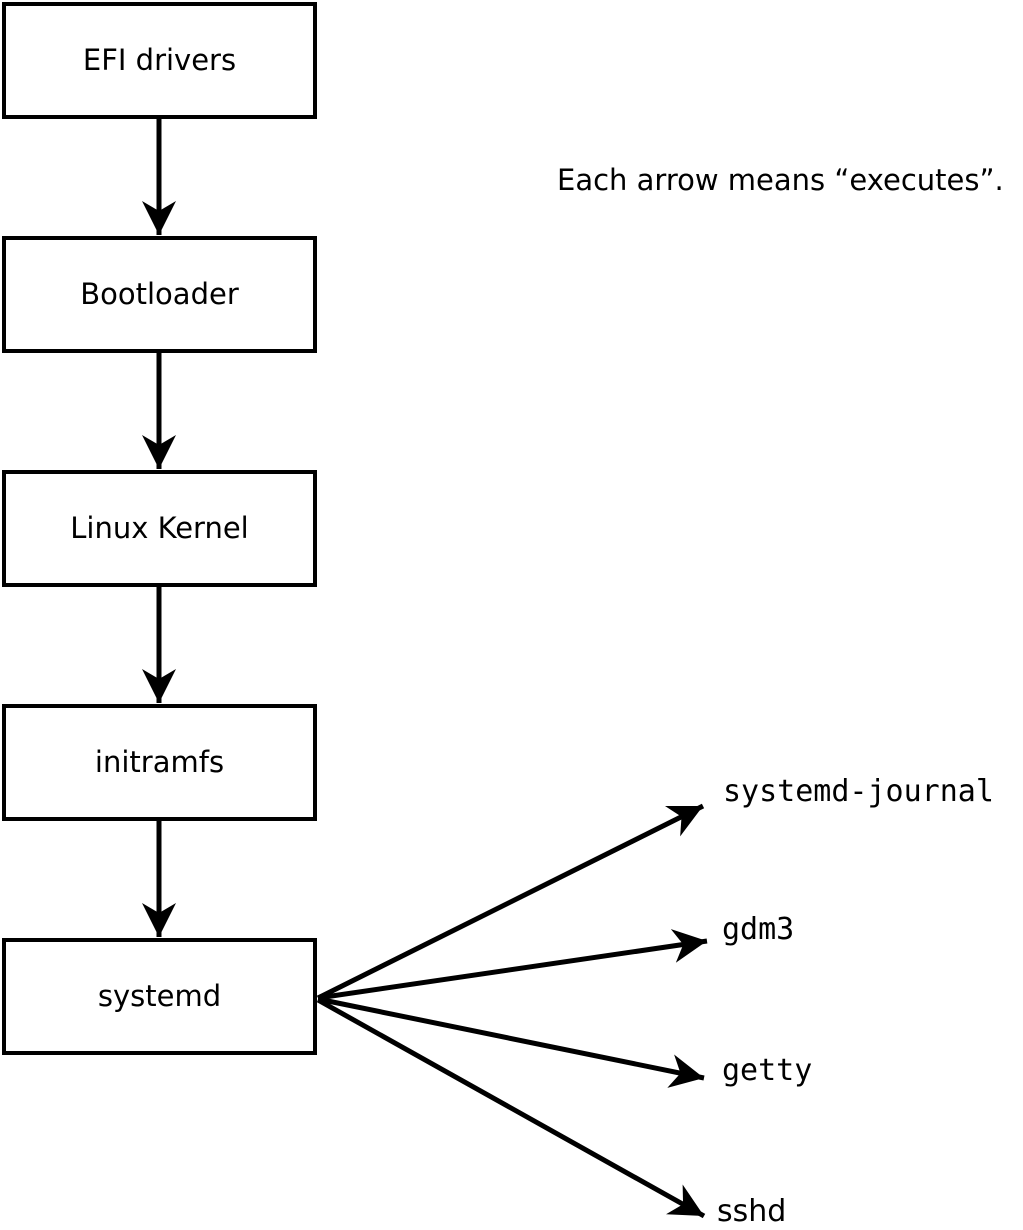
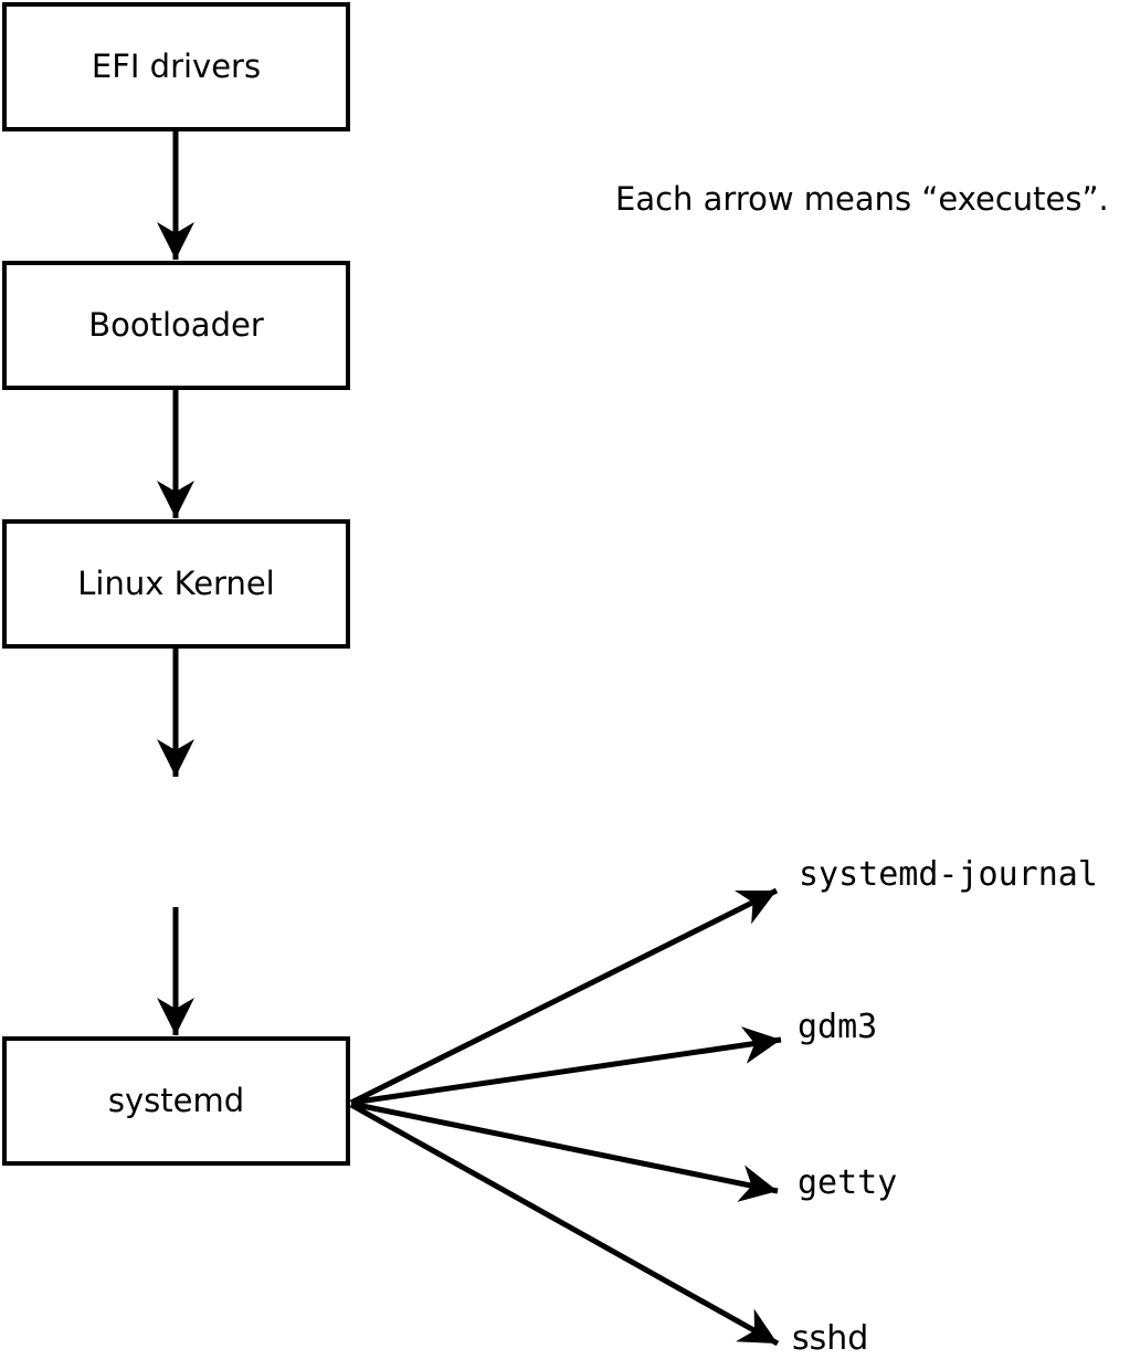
  EFI drivers
  Bootloader
  Linux Kernel
- initramfs
  systemd
  Each arrow means “executes”.
  systemd-journal
  gdm3
  getty
  sshd
